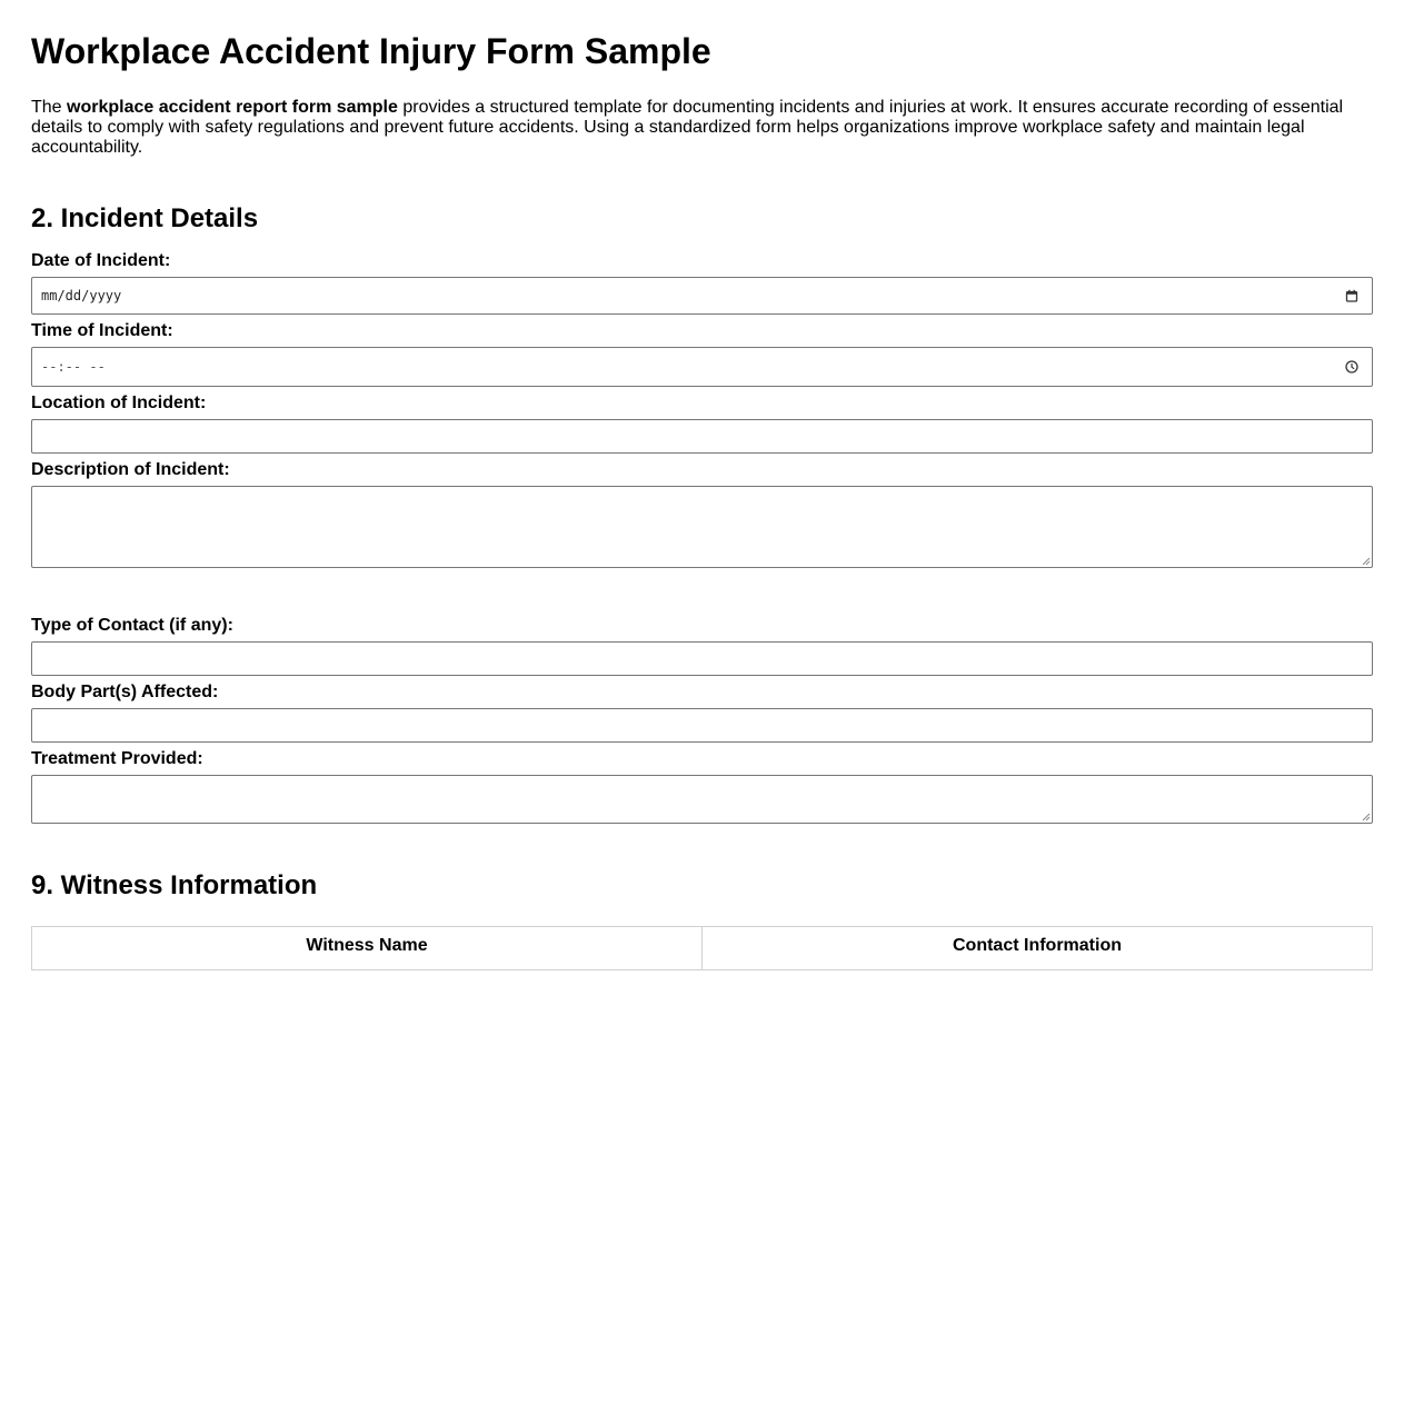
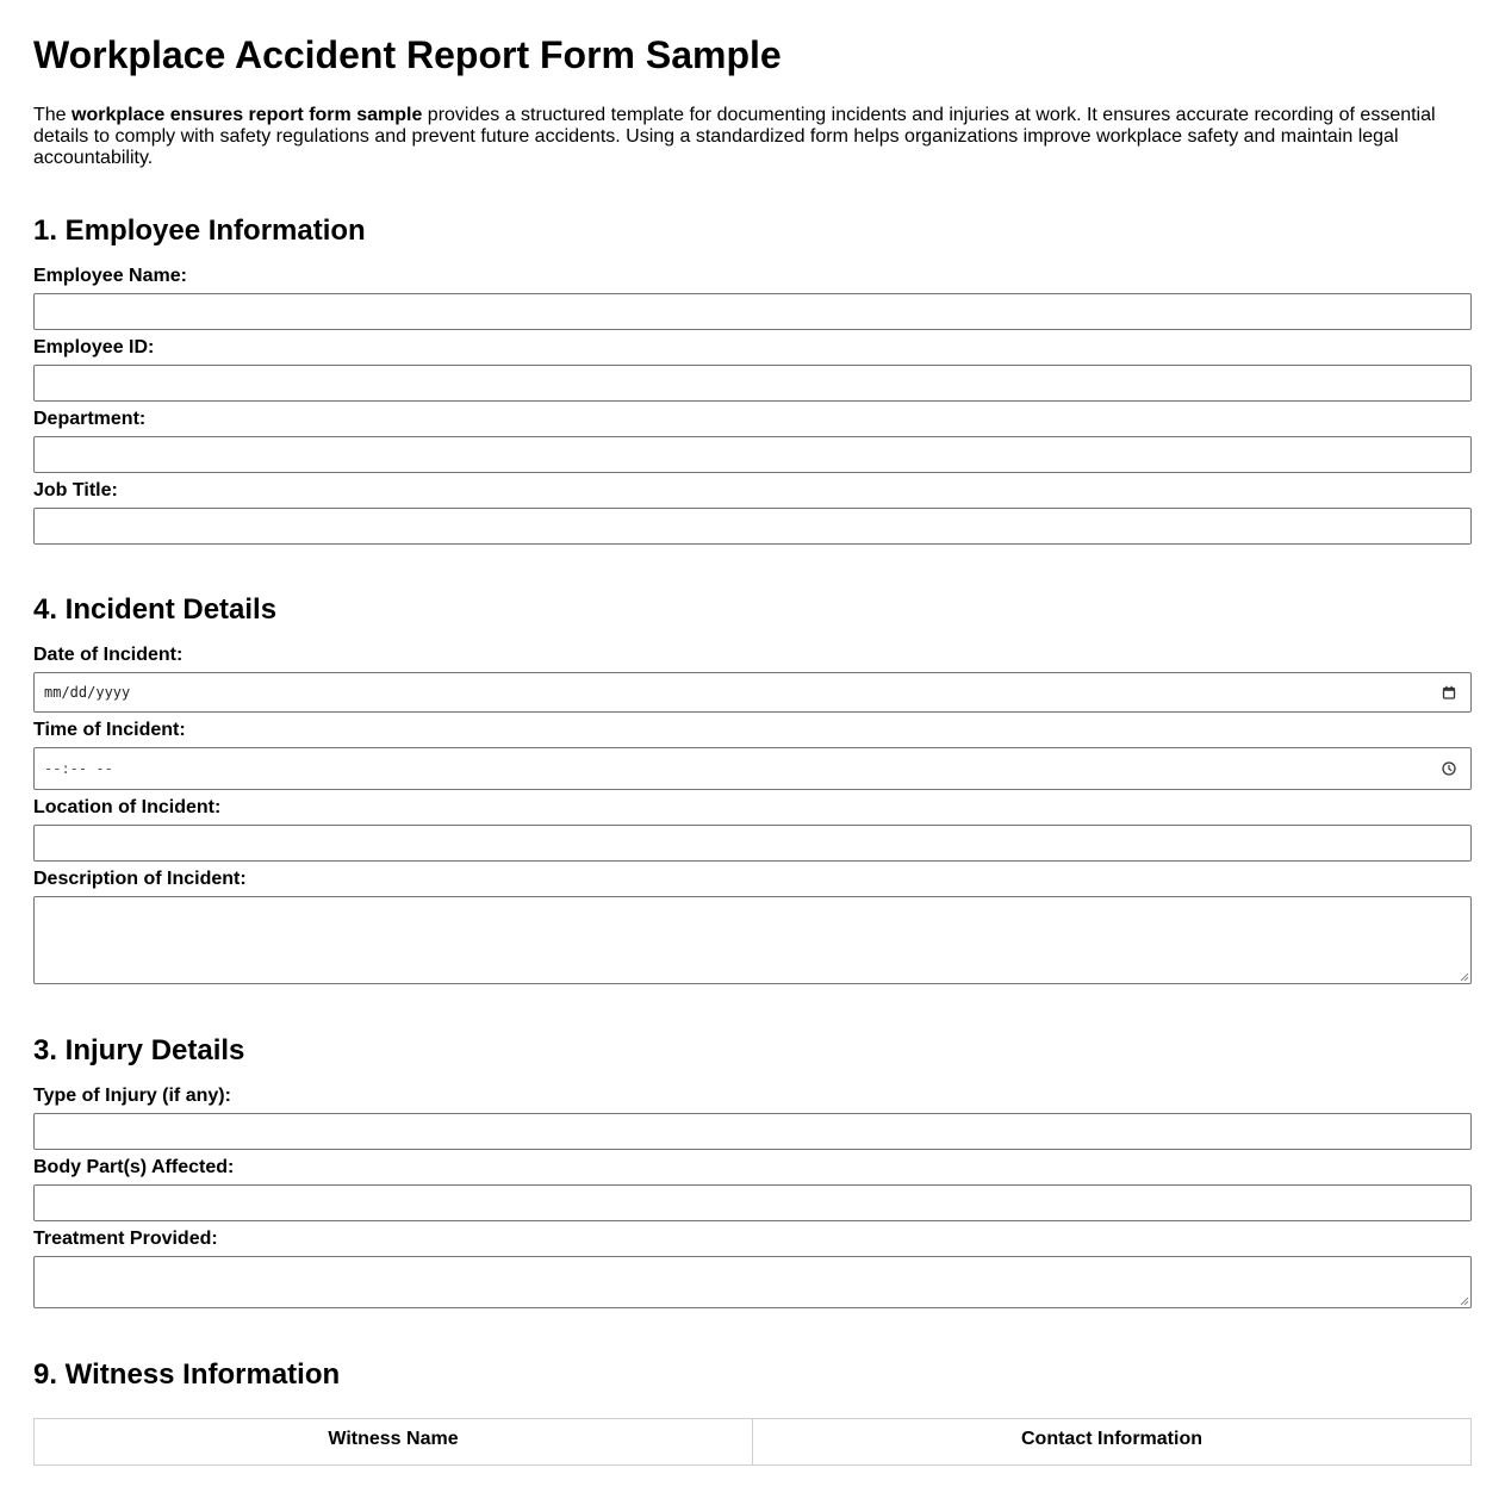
- Workplace Accident Injury Form Sample
+ Workplace Accident Report Form Sample
- The workplace accident report form sample provides a structured template for documenting incidents and injuries at work. It ensures accurate recording of essential details to comply with safety regulations and prevent future accidents. Using a standardized form helps organizations improve workplace safety and maintain legal accountability.
+ The workplace ensures report form sample provides a structured template for documenting incidents and injuries at work. It ensures accurate recording of essential details to comply with safety regulations and prevent future accidents. Using a standardized form helps organizations improve workplace safety and maintain legal accountability.
+ 1. Employee Information
+ Employee Name:
+ Employee ID:
+ Department:
+ Job Title:
- 2. Incident Details
+ 4. Incident Details
  Date of Incident:
  mm/dd/yyyy
  Time of Incident:
  --:-- --
  Location of Incident:
  Description of Incident:
+ 3. Injury Details
- Type of Contact (if any):
+ Type of Injury (if any):
  Body Part(s) Affected:
  Treatment Provided:
  9. Witness Information
  Witness Name	Contact Information
